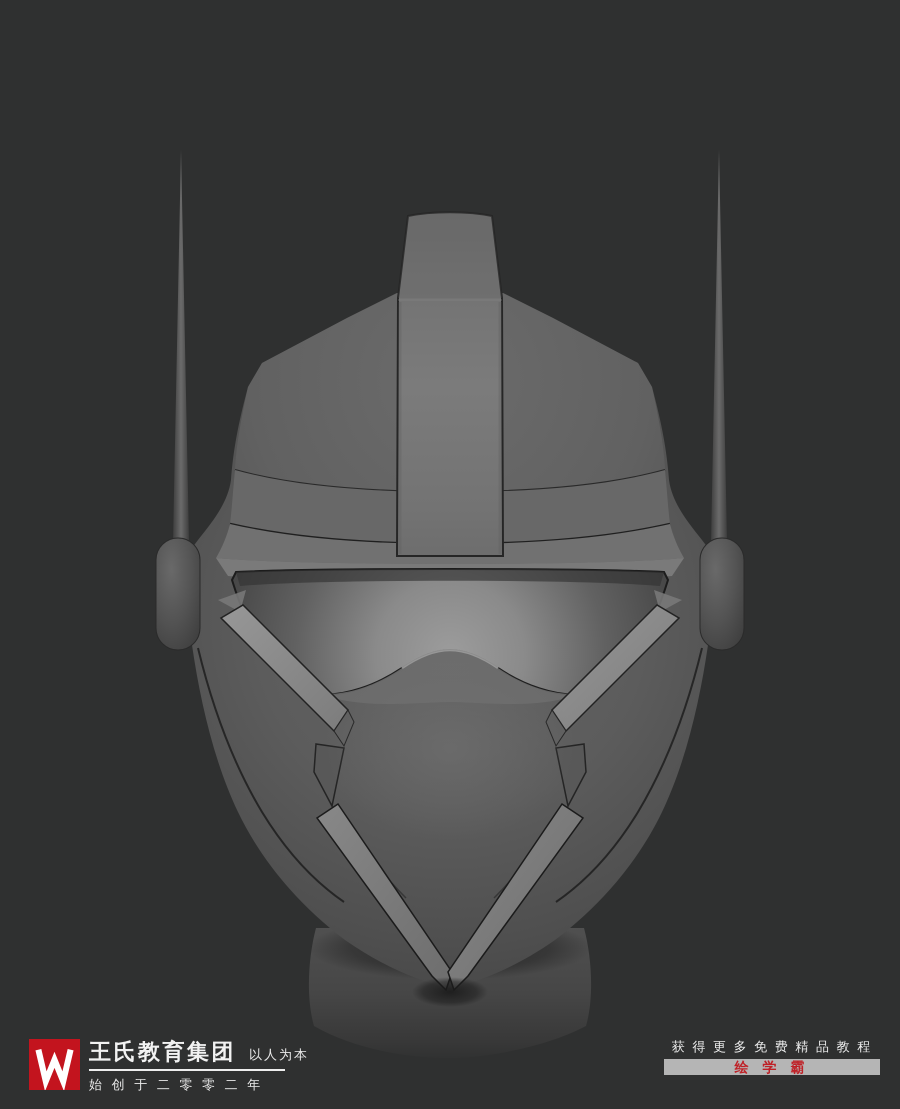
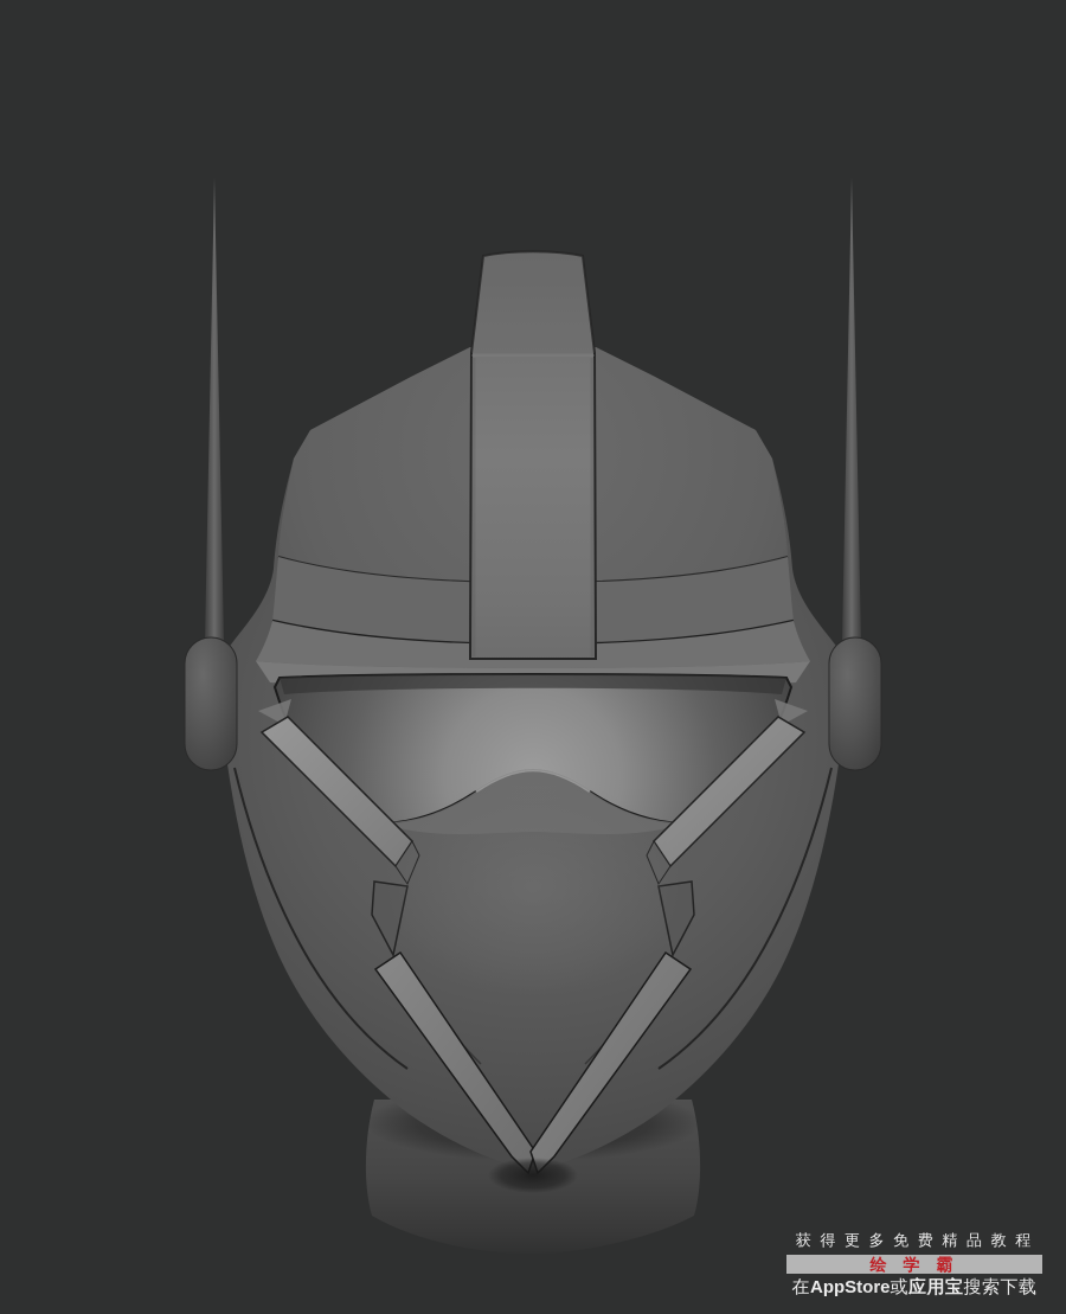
- 王氏教育集团
- 以人为本
- 始 创 于 二 零 零 二 年
  获 得 更 多 免 费 精 品 教 程
  绘 学 霸
+ 在AppStore或应用宝搜索下载
